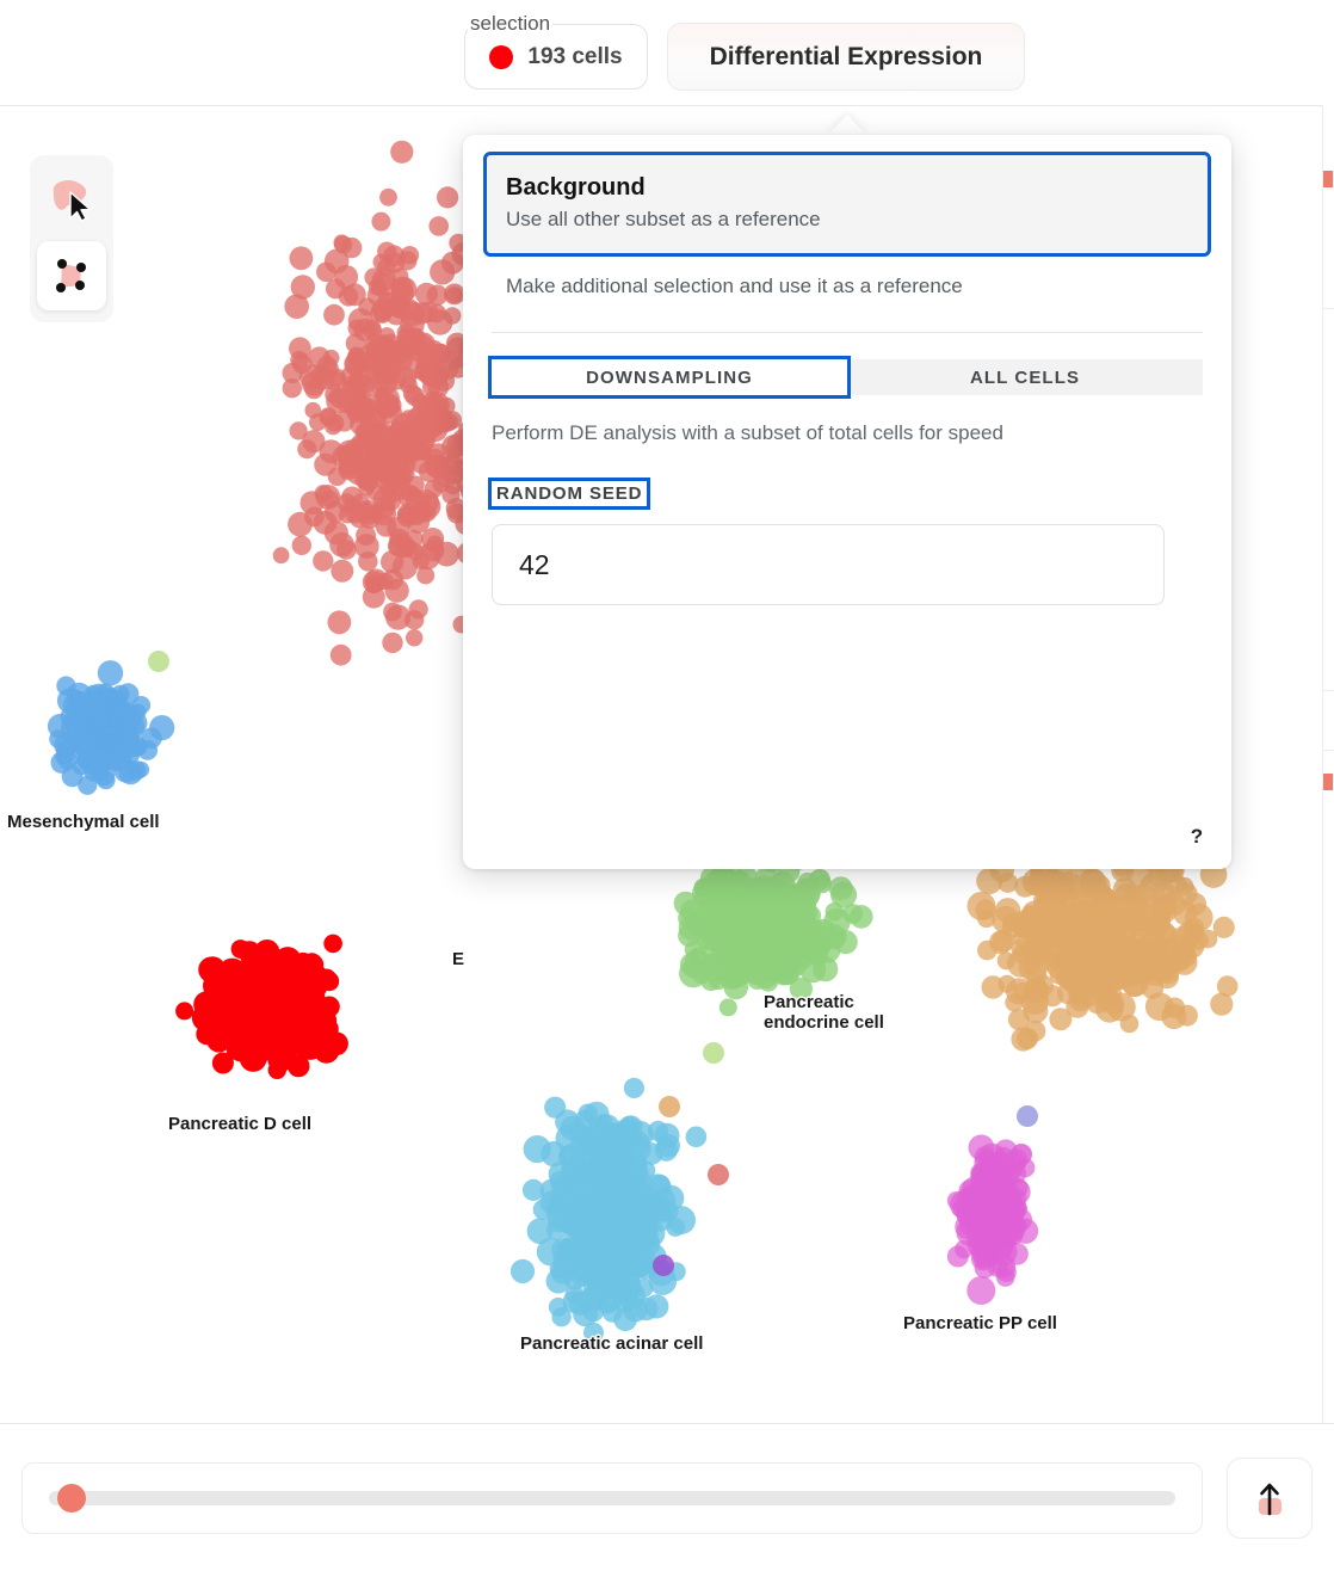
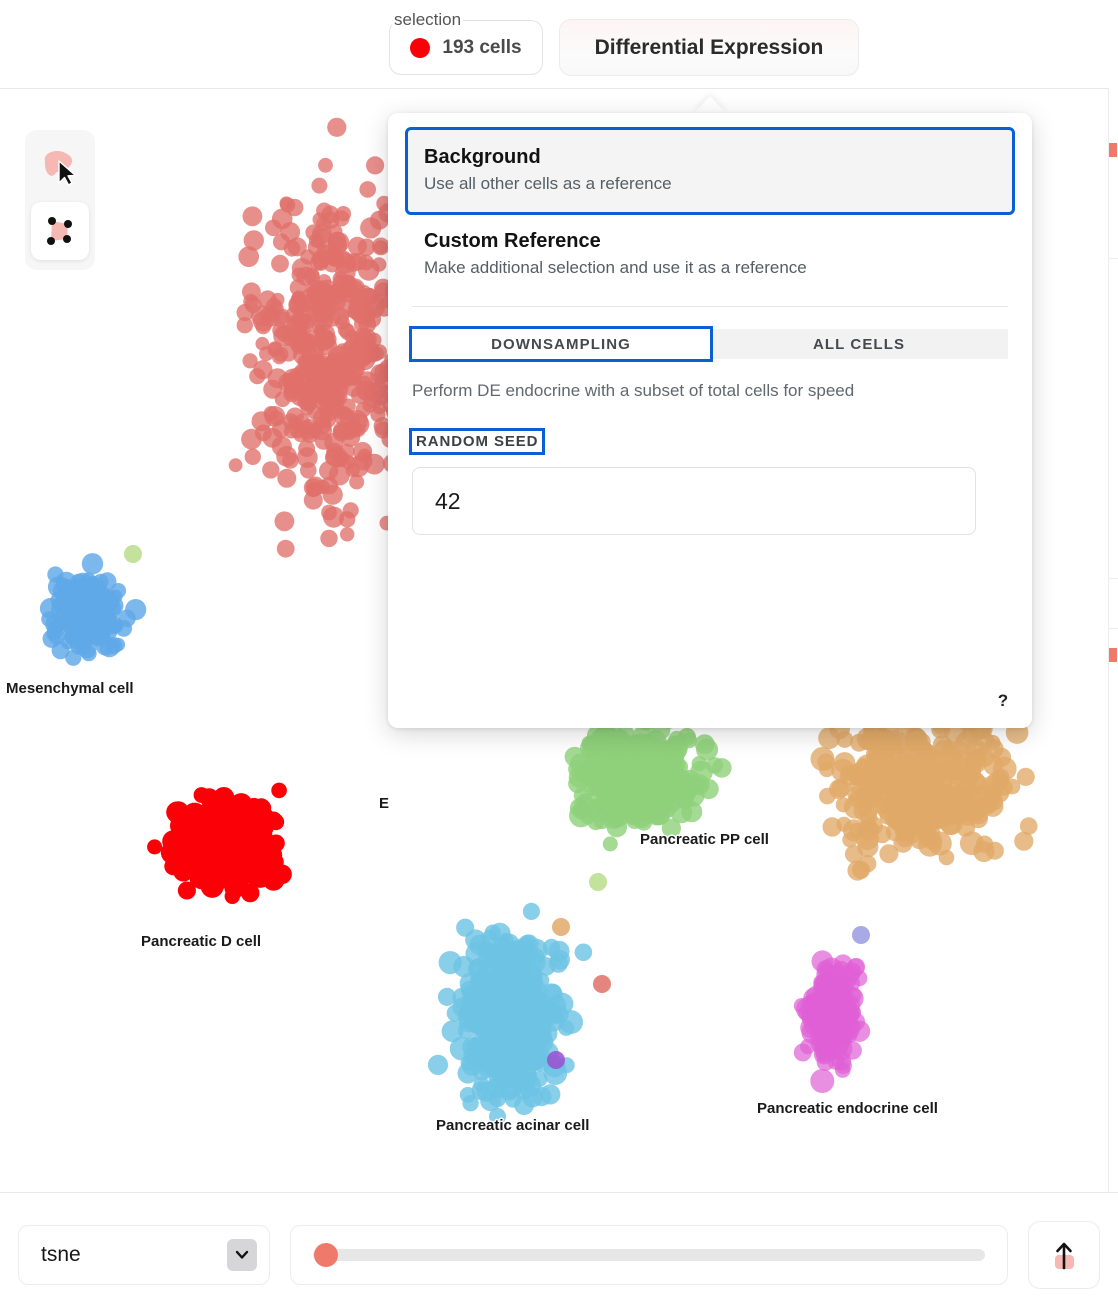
  Mesenchymal cell
  Pancreatic D cell
- Pancreatic endocrine cell
+ Pancreatic PP cell
  Pancreatic acinar cell
- Pancreatic PP cell
+ Pancreatic endocrine cell
  E
  193 cells
  selection
  Differential Expression
  Background
- Use all other subset as a reference
+ Use all other cells as a reference
+ Custom Reference
  Make additional selection and use it as a reference
  DOWNSAMPLING
  ALL CELLS
- Perform DE analysis with a subset of total cells for speed
+ Perform DE endocrine with a subset of total cells for speed
  RANDOM SEED
  42
  ?
+ tsne
